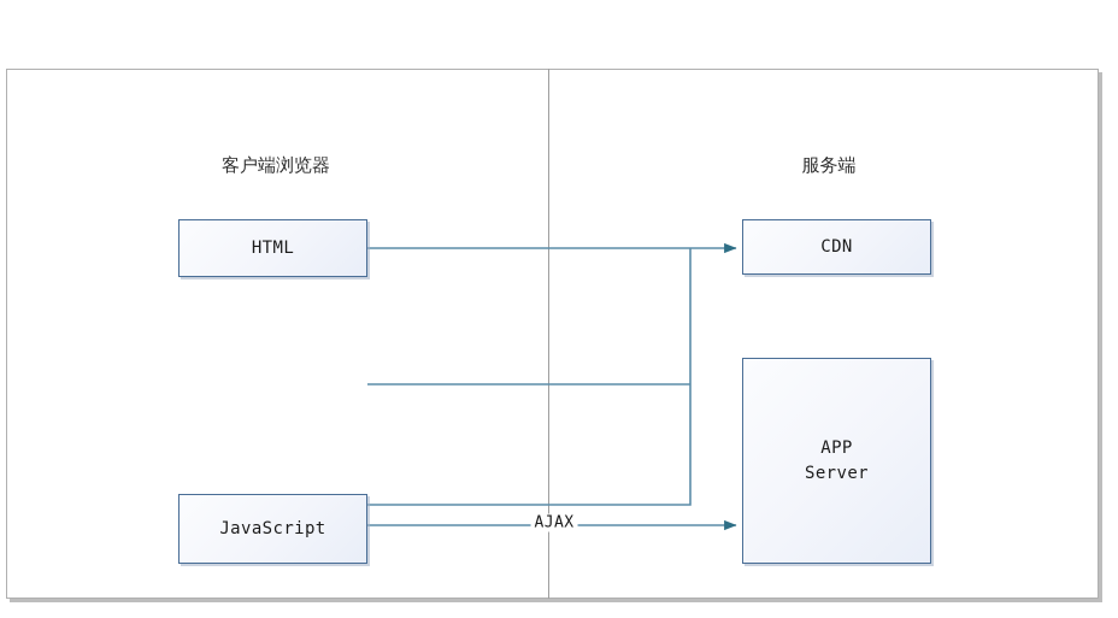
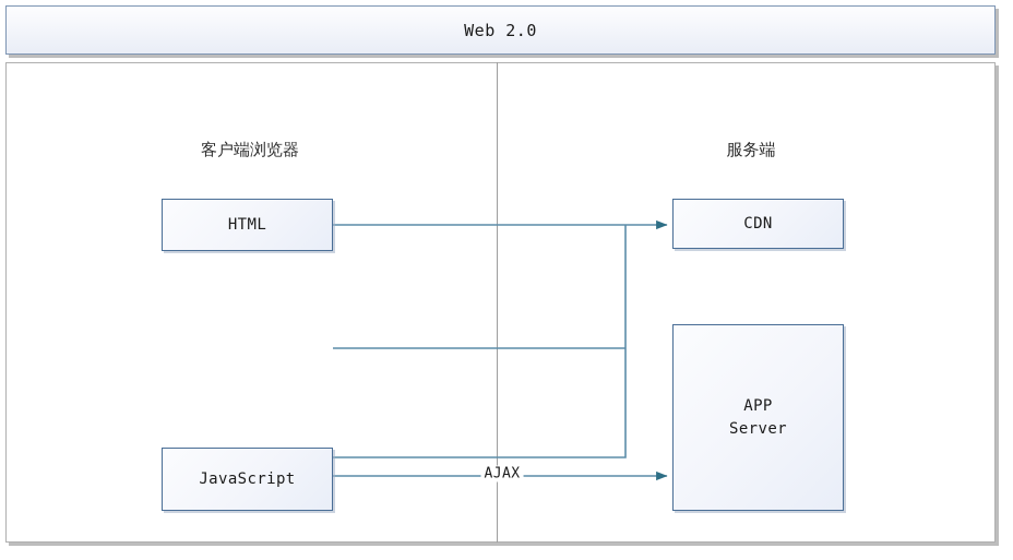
+ Web 2.0
  客户端浏览器
  服务端
  HTML
  JavaScript
  CDN
  APP
  Server
  AJAX
